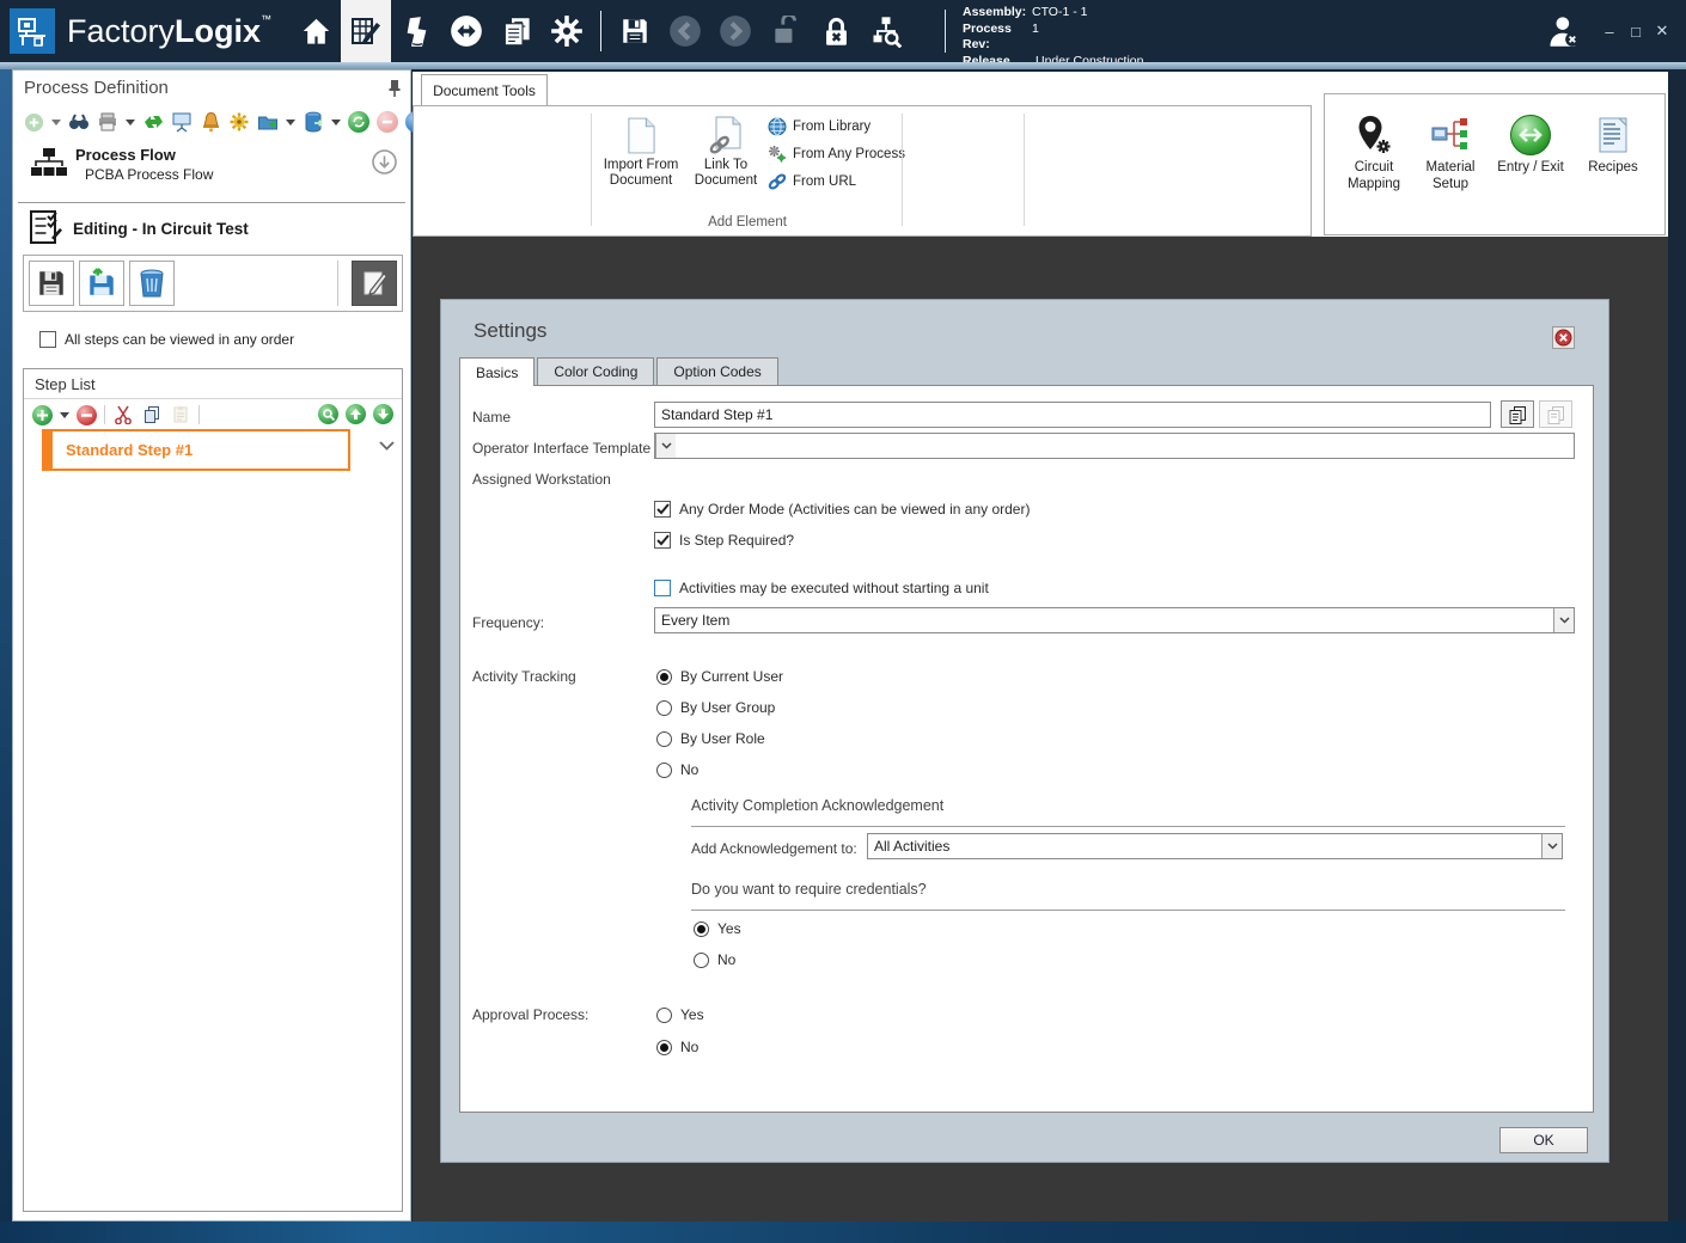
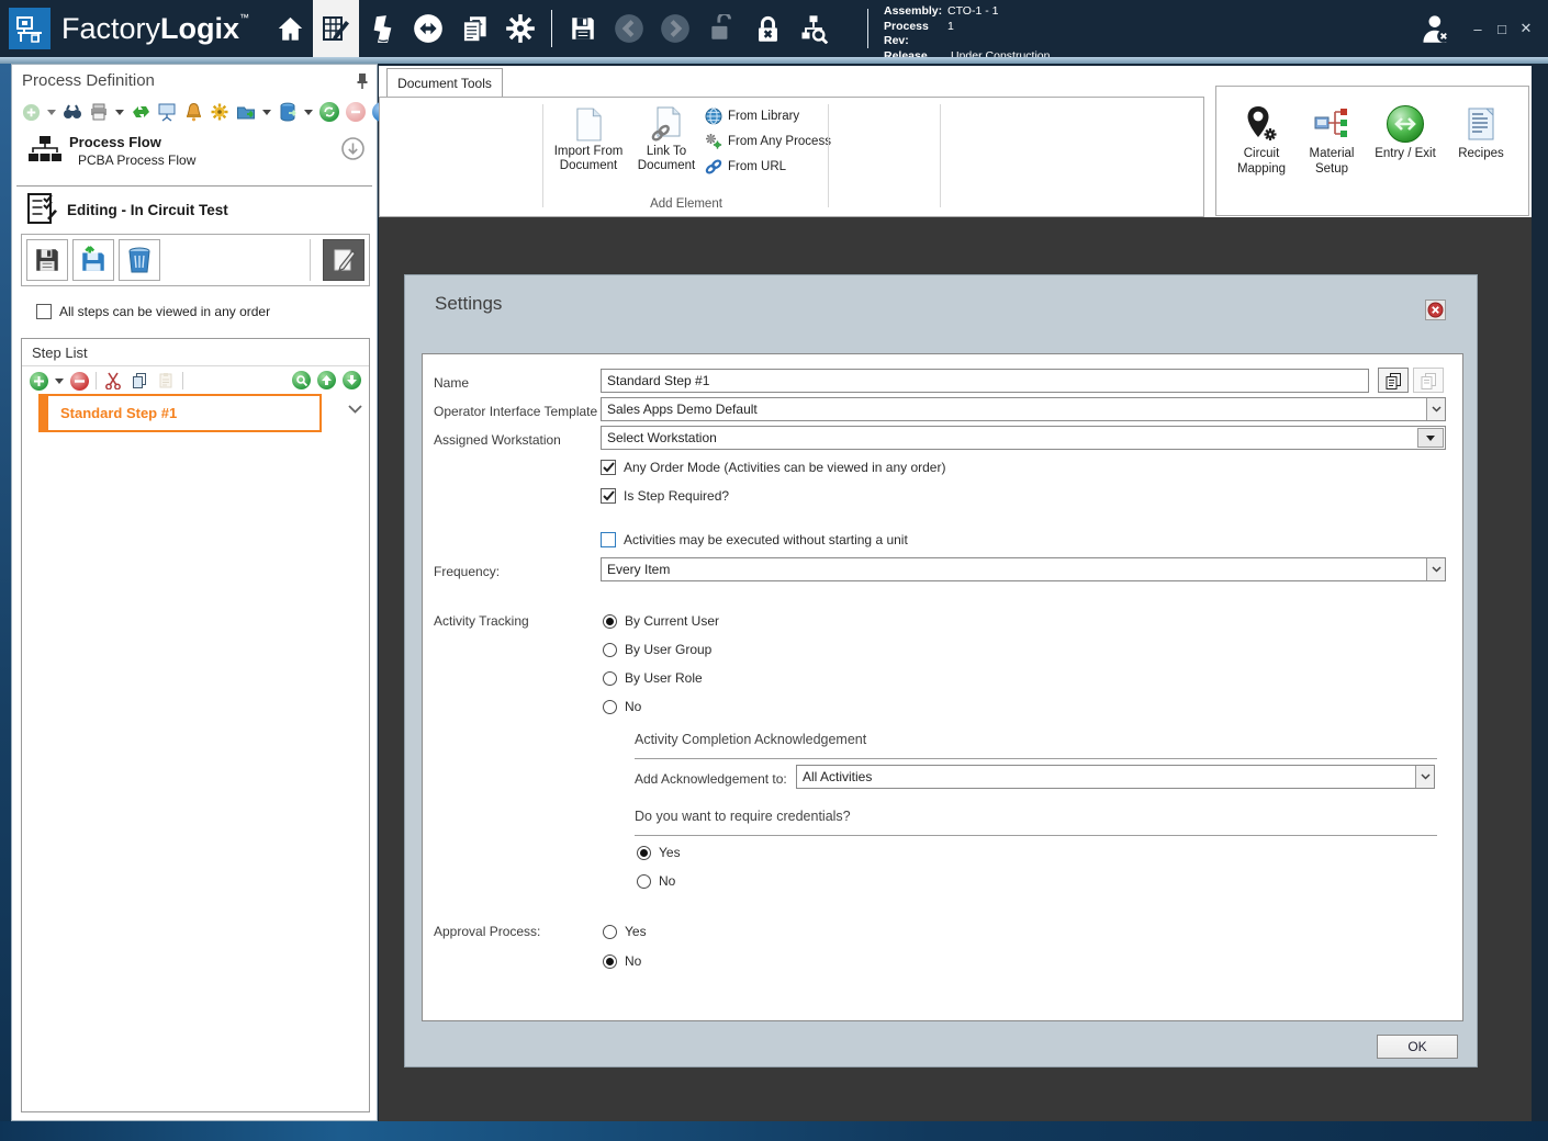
  FactoryLogix™
  Assembly:
  CTO-1 - 1
  Process Rev:
  1
  Under Construction
  –
  □
  ✕
  Process Definition
  Process Flow
  PCBA Process Flow
  Editing - In Circuit Test
  All steps can be viewed in any order
  Step List
  Standard Step #1
  Document Tools
  Import From Document
  Link To Document
  From Library
  From Any Proces
  From URL
  Add Element
  Circuit Mapping
  Material Setup
  Entry / Exit
  Recipes
  Settings
- Basics
- Color Coding
- Option Codes
  Name
  Standard Step #1
  Operator Interface Template
+ Sales Apps Demo Default
  Assigned Workstation
+ Select Workstation
  Any Order Mode (Activities can be viewed in any order)
  Is Step Required?
  Activities may be executed without starting a unit
  Frequency:
  Every Item
  Activity Tracking
  By Current User
  By User Group
  By User Role
  No
  Activity Completion Acknowledgement
  Add Acknowledgement to:
  All Activities
  Do you want to require credentials?
  Yes
  No
  Approval Process:
  Yes
  No
  OK
